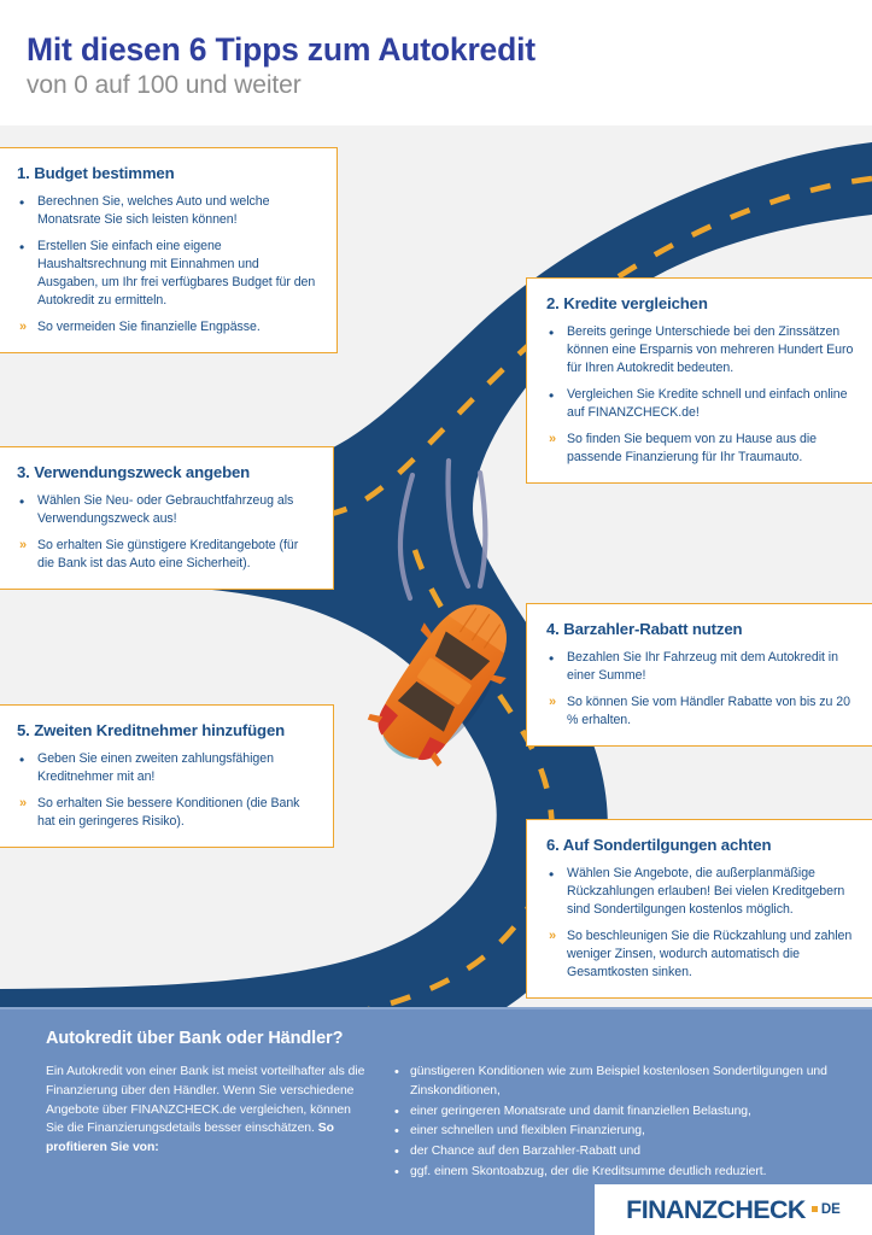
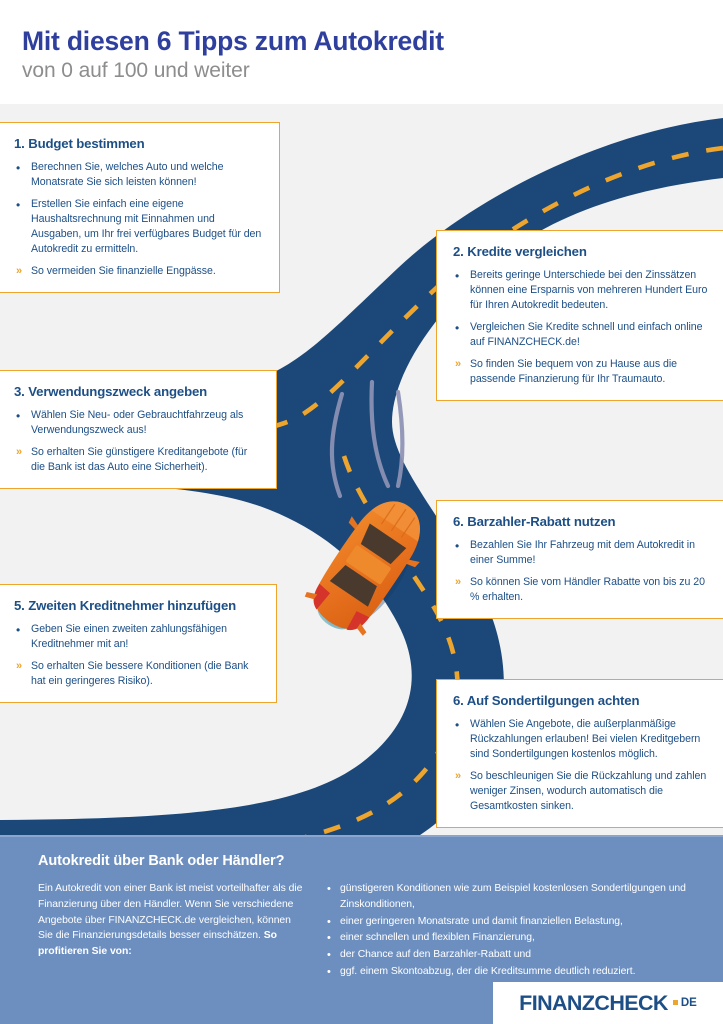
  Mit diesen 6 Tipps zum Autokredit
  von 0 auf 100 und weiter
  1. Budget bestimmen
  •
  Berechnen Sie, welches Auto und welche Monatsrate Sie sich leisten können!
  •
  Erstellen Sie einfach eine eigene Haushaltsrechnung mit Einnahmen und Ausgaben, um Ihr frei verfügbares Budget für den Autokredit zu ermitteln.
  »
  So vermeiden Sie finanzielle Engpässe.
  2. Kredite vergleichen
  •
  Bereits geringe Unterschiede bei den Zinssätzen können eine Ersparnis von mehreren Hundert Euro für Ihren Autokredit bedeuten.
  •
  Vergleichen Sie Kredite schnell und einfach online auf FINANZCHECK.de!
  »
  So finden Sie bequem von zu Hause aus die passende Finanzierung für Ihr Traumauto.
  3. Verwendungszweck angeben
  •
  Wählen Sie Neu- oder Gebrauchtfahrzeug als Verwendungszweck aus!
  »
  So erhalten Sie günstigere Kreditangebote (für die Bank ist das Auto eine Sicherheit).
- 4. Barzahler-Rabatt nutzen
+ 6. Barzahler-Rabatt nutzen
  •
  Bezahlen Sie Ihr Fahrzeug mit dem Autokredit in einer Summe!
  »
  So können Sie vom Händler Rabatte von bis zu 20 % erhalten.
  5. Zweiten Kreditnehmer hinzufügen
  •
  Geben Sie einen zweiten zahlungsfähigen Kreditnehmer mit an!
  »
  So erhalten Sie bessere Konditionen (die Bank hat ein geringeres Risiko).
  6. Auf Sondertilgungen achten
  •
  Wählen Sie Angebote, die außerplanmäßige Rückzahlungen erlauben! Bei vielen Kreditgebern sind Sondertilgungen kostenlos möglich.
  »
  So beschleunigen Sie die Rückzahlung und zahlen weniger Zinsen, wodurch automatisch die Gesamtkosten sinken.
  Autokredit über Bank oder Händler?
  Ein Autokredit von einer Bank ist meist vorteilhafter als die Finanzierung über den Händler. Wenn Sie verschiedene Angebote über FINANZCHECK.de vergleichen, können Sie die Finanzierungsdetails besser einschätzen. So profitieren Sie von:
  •
  günstigeren Konditionen wie zum Beispiel kostenlosen Sondertilgungen und Zinskonditionen,
  •
  einer geringeren Monatsrate und damit finanziellen Belastung,
  •
  einer schnellen und flexiblen Finanzierung,
  •
  der Chance auf den Barzahler-Rabatt und
  •
  ggf. einem Skontoabzug, der die Kreditsumme deutlich reduziert.
  FINANZCHECK
  DE
